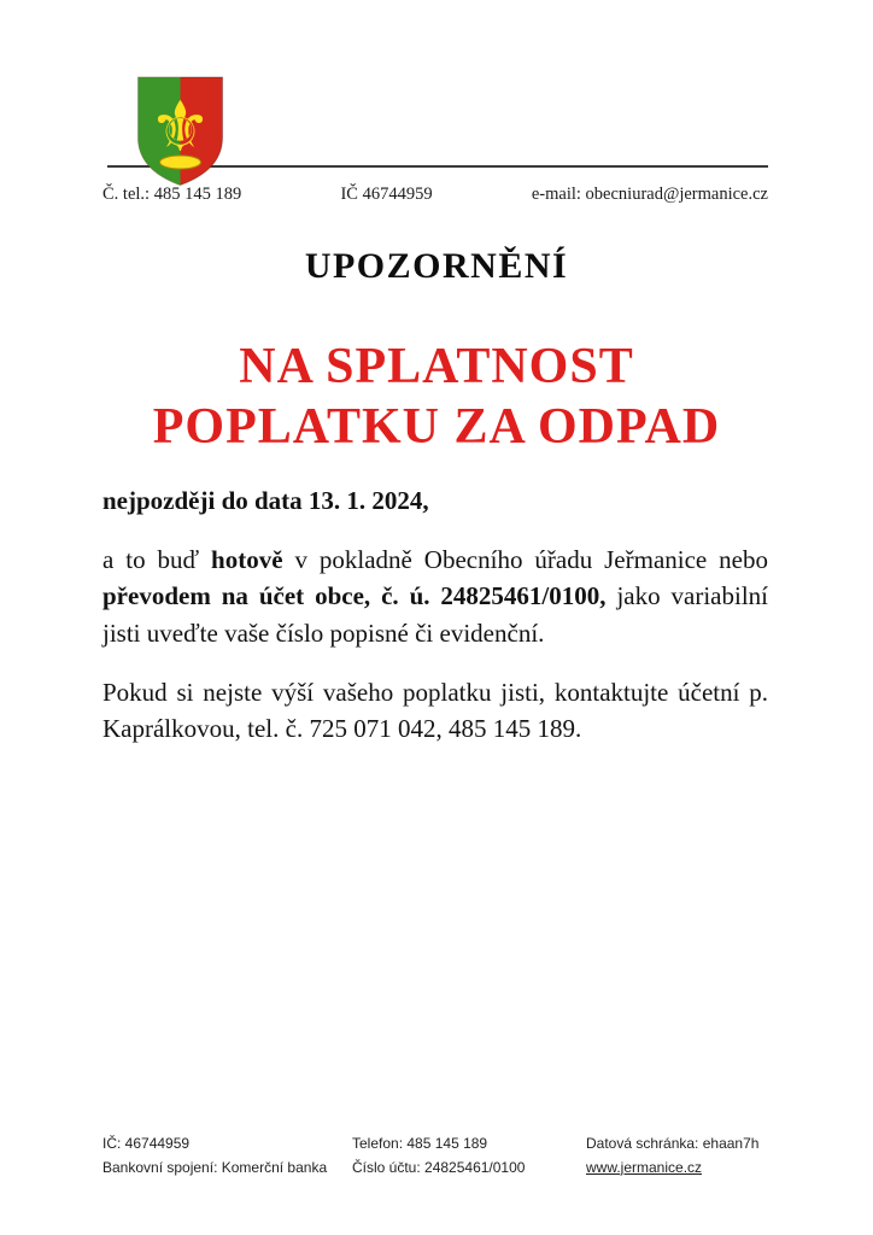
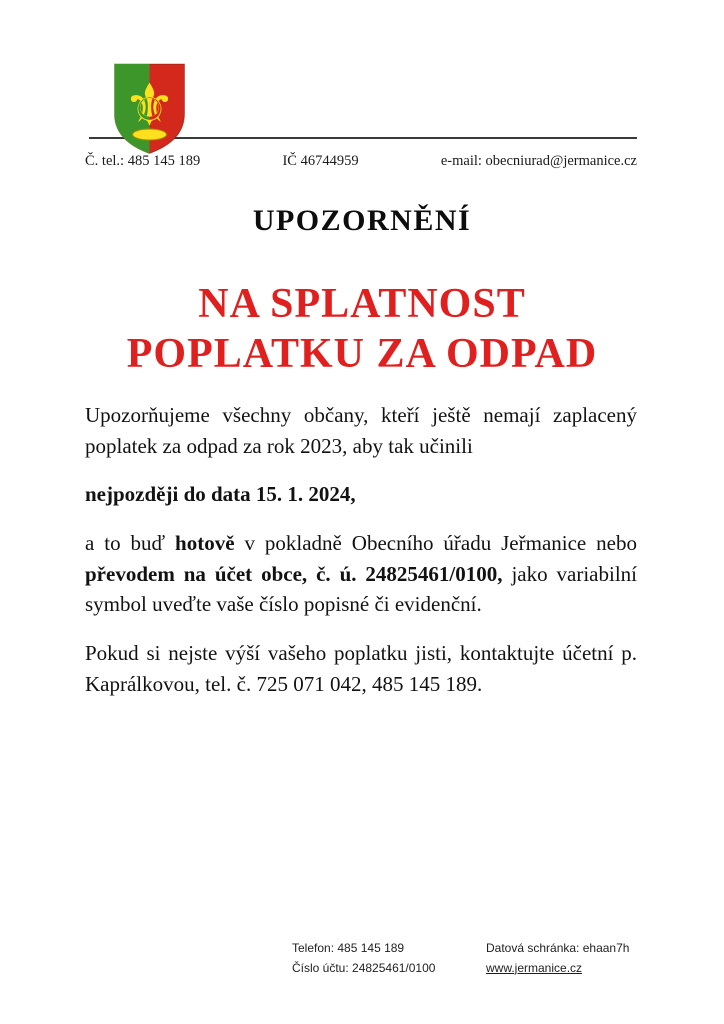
  ⚜
  Č. tel.: 485 145 189
  IČ 46744959
  e-mail: obecniurad@jermanice.cz
  UPOZORNĚNÍ
  NA SPLATNOST
  POPLATKU ZA ODPAD
+ Upozorňujeme všechny občany, kteří ještě nemají zaplacený poplatek za odpad za rok 2023, aby tak učinili
- nejpozději do data 13. 1. 2024,
+ nejpozději do data 15. 1. 2024,
- a to buď hotově v pokladně Obecního úřadu Jeřmanice nebo převodem na účet obce, č. ú. 24825461/0100, jako variabilní jisti uveďte vaše číslo popisné či evidenční.
+ a to buď hotově v pokladně Obecního úřadu Jeřmanice nebo převodem na účet obce, č. ú. 24825461/0100, jako variabilní symbol uveďte vaše číslo popisné či evidenční.
  Pokud si nejste výší vašeho poplatku jisti, kontaktujte účetní p. Kaprálkovou, tel. č. 725 071 042, 485 145 189.
- IČ: 46744959
- Bankovní spojení: Komerční banka
  Telefon: 485 145 189
  Číslo účtu: 24825461/0100
  Datová schránka: ehaan7h
  www.jermanice.cz
